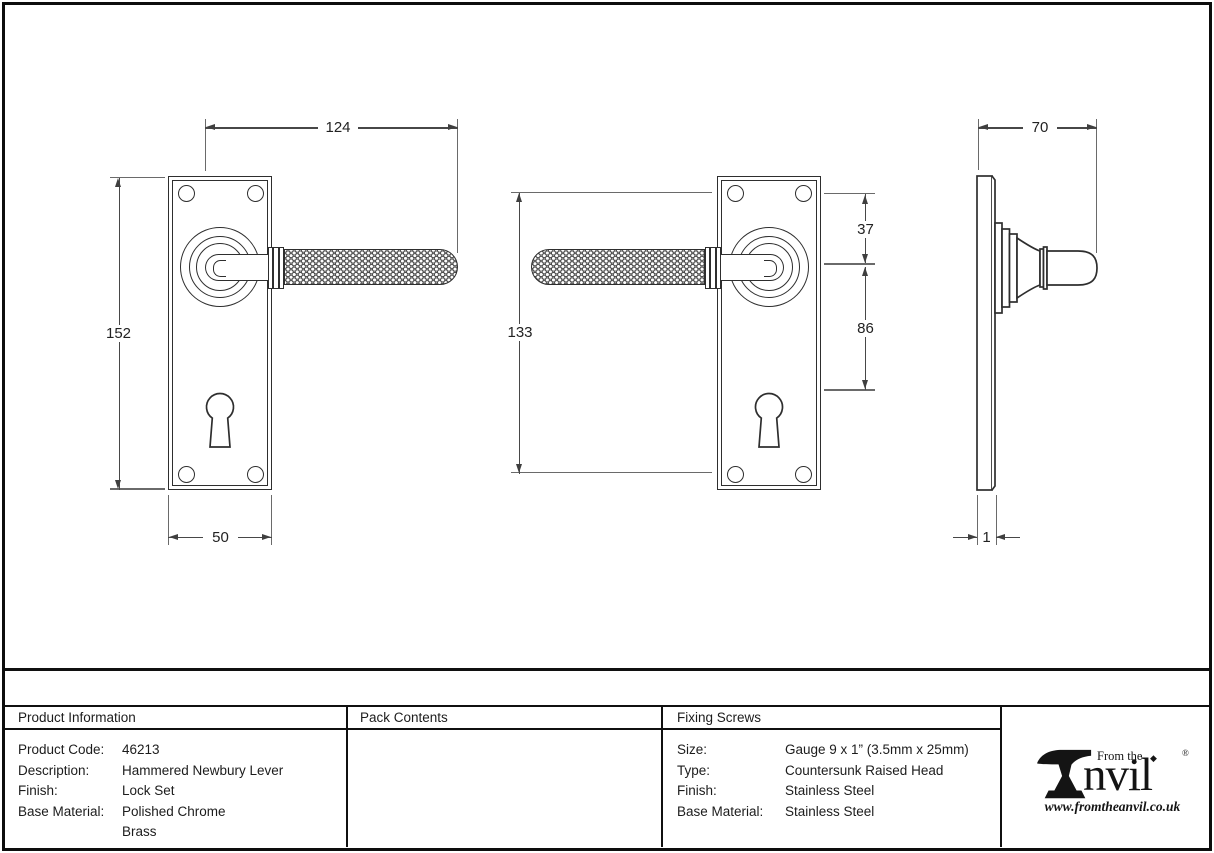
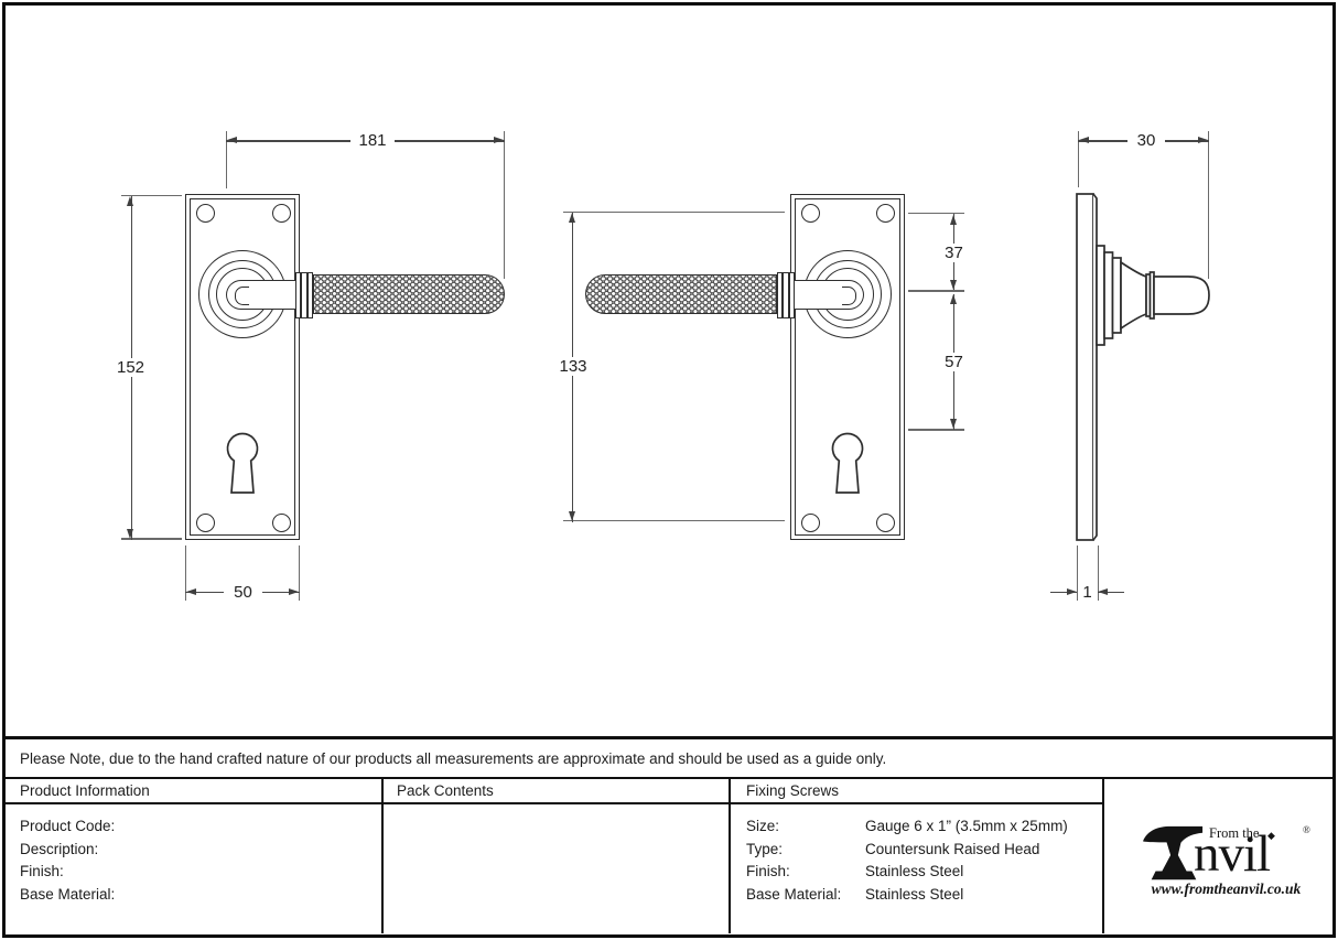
- 124
+ 181
  152
  50
  133
  37
- 86
+ 57
- 70
+ 30
  1
+ Please Note, due to the hand crafted nature of our products all measurements are approximate and should be used as a guide only.
  Product Information
  Pack Contents
  Fixing Screws
  Product Code:
  Description:
  Finish:
  Base Material:
- 46213
- Hammered Newbury Lever
- Lock Set
- Polished Chrome
- Brass
  Size:
  Type:
  Finish:
  Base Material:
- Gauge 9 x 1” (3.5mm x 25mm)
+ Gauge 6 x 1” (3.5mm x 25mm)
  Countersunk Raised Head
  Stainless Steel
  Stainless Steel
  From the
  ◆
  ®
  nvil
  www.fromtheanvil.co.uk
